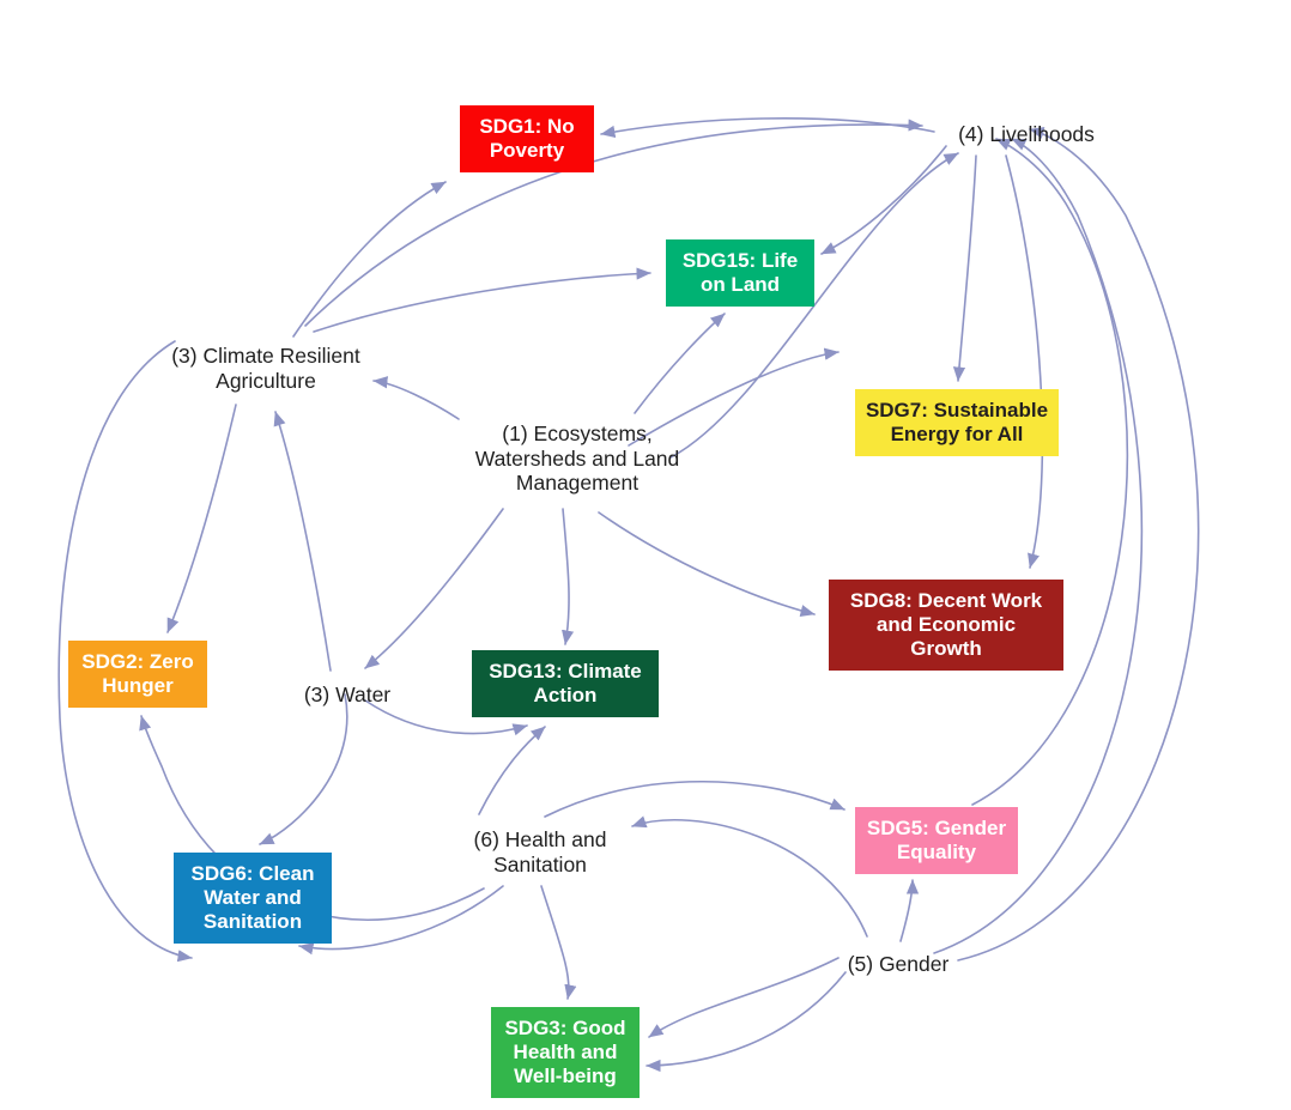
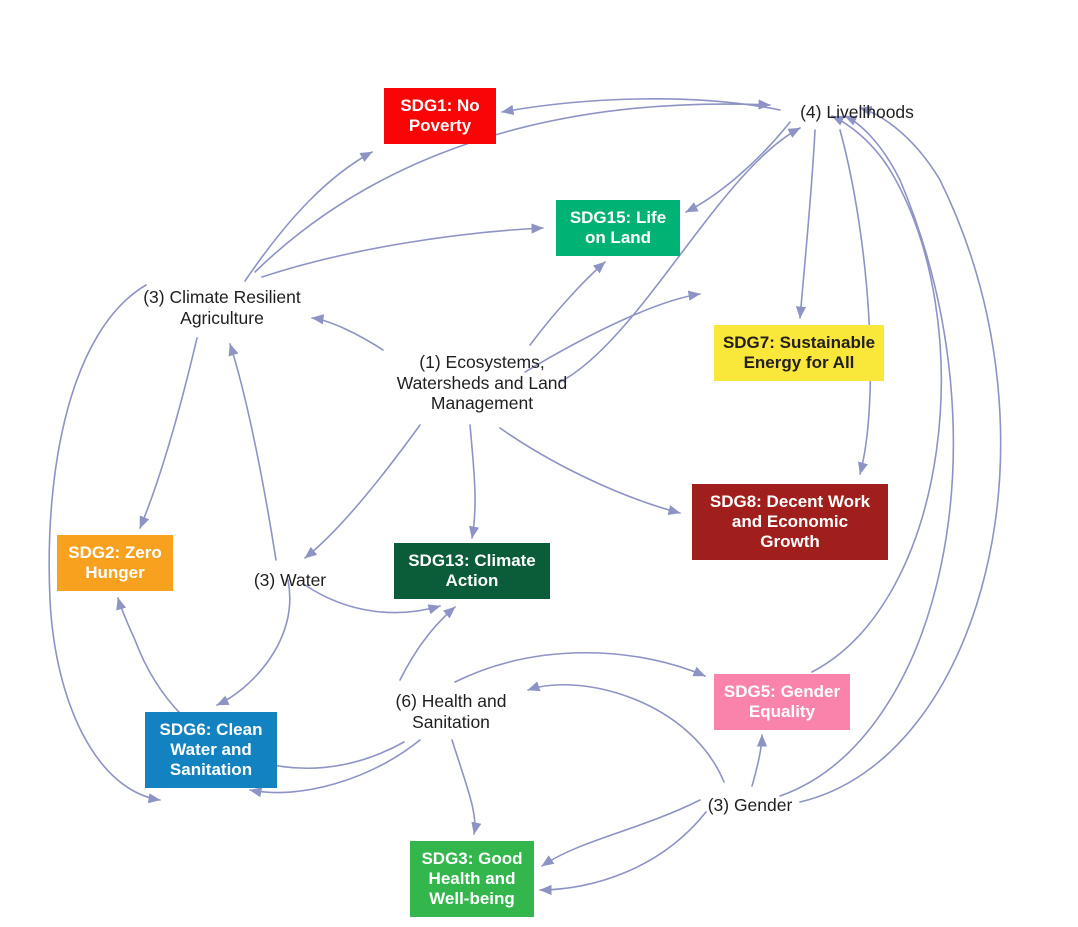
  SDG1: No
  Poverty
  (4) Livelihoods
  SDG15: Life
  on Land
  (3) Climate Resilient
  Agriculture
  SDG7: Sustainable
  Energy for All
  (1) Ecosystems,
  Watersheds and Land
  Management
  SDG8: Decent Work
  and Economic
  Growth
  SDG2: Zero
  Hunger
  (3) Water
  SDG13: Climate
  Action
  SDG5: Gender
  Equality
  (6) Health and
  Sanitation
  SDG6: Clean
  Water and
  Sanitation
- (5) Gender
+ (3) Gender
  SDG3: Good
  Health and
  Well-being
